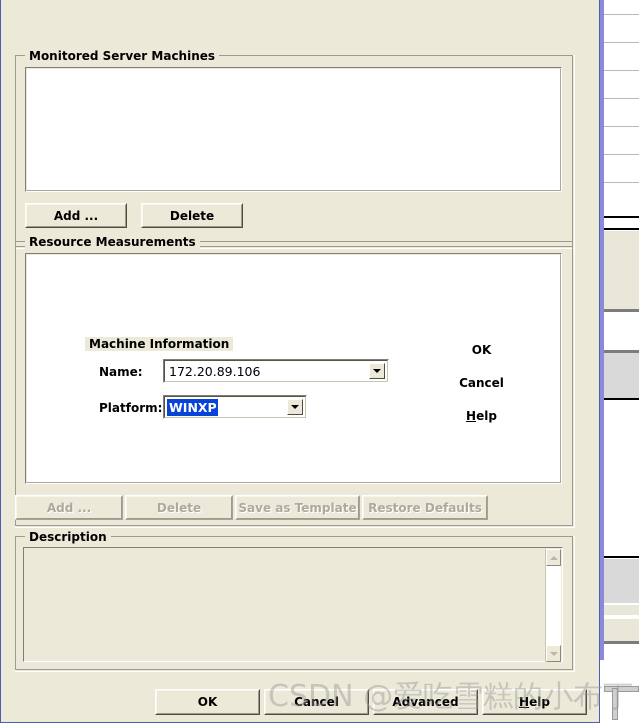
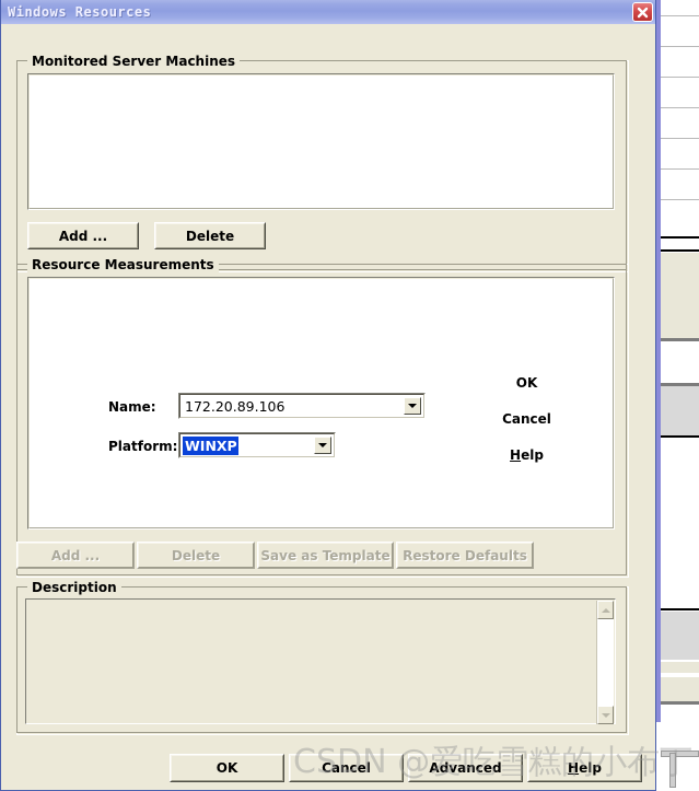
+ Windows Resources
  Monitored Server Machines
  Add ...
  Delete
  Resource Measurements
  Add ...
  Delete
  Save as Template
  Restore Defaults
  Description
  OK
  Cancel
  Advanced
  Help
- Machine Information
  Name:
  172.20.89.106
  Platform:
  WINXP
  OK
  Cancel
  Help
  CSDN @爱吃雪糕的小布丁
